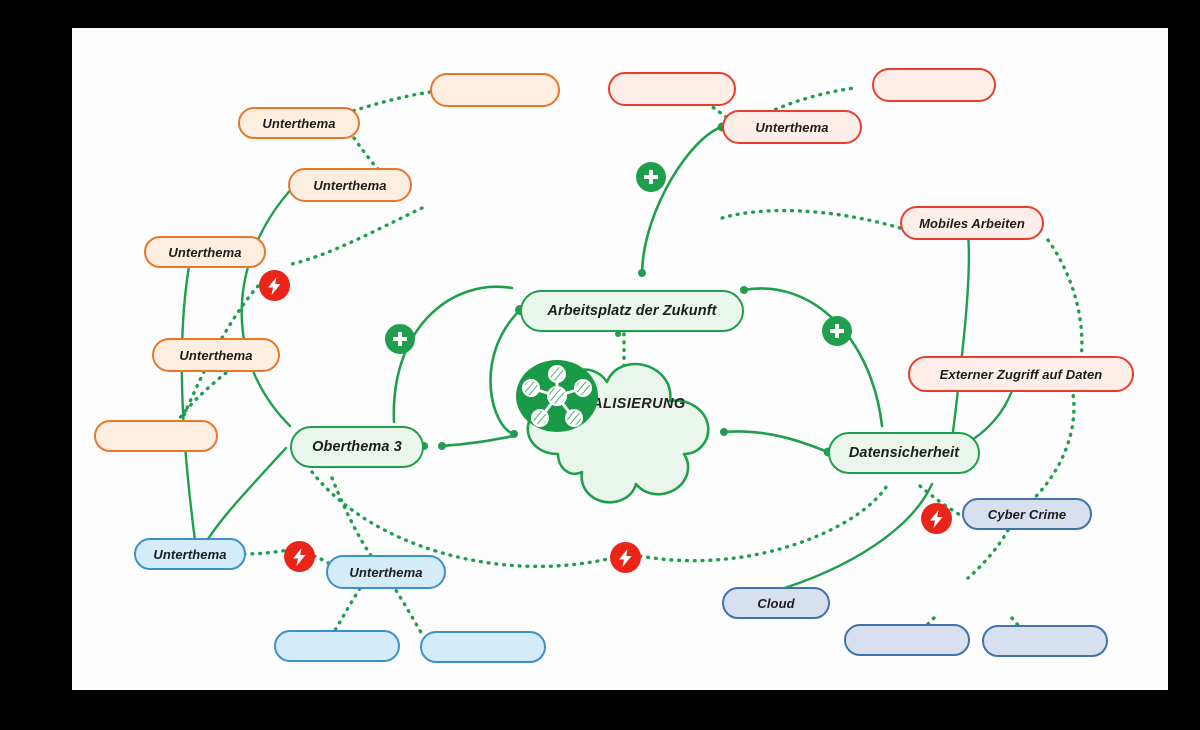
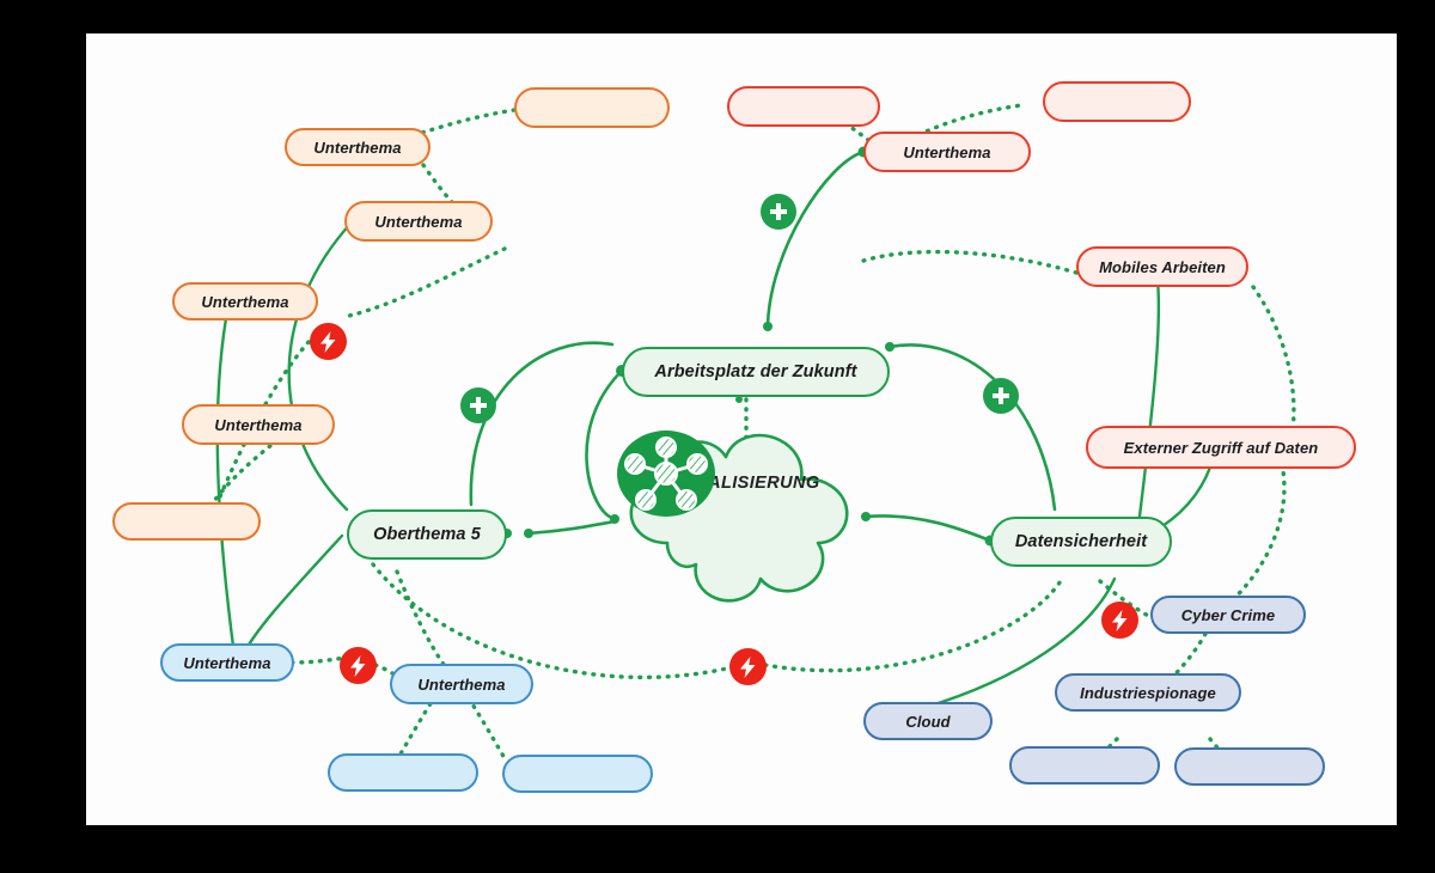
  Arbeitsplatz der Zukunft
- Oberthema 3
+ Oberthema 5
  Datensicherheit
  Unterthema
  Unterthema
  Unterthema
  Unterthema
  Unterthema
  Mobiles Arbeiten
  Externer Zugriff auf Daten
  Unterthema
  Unterthema
  Cloud
  Cyber Crime
+ Industriespionage
